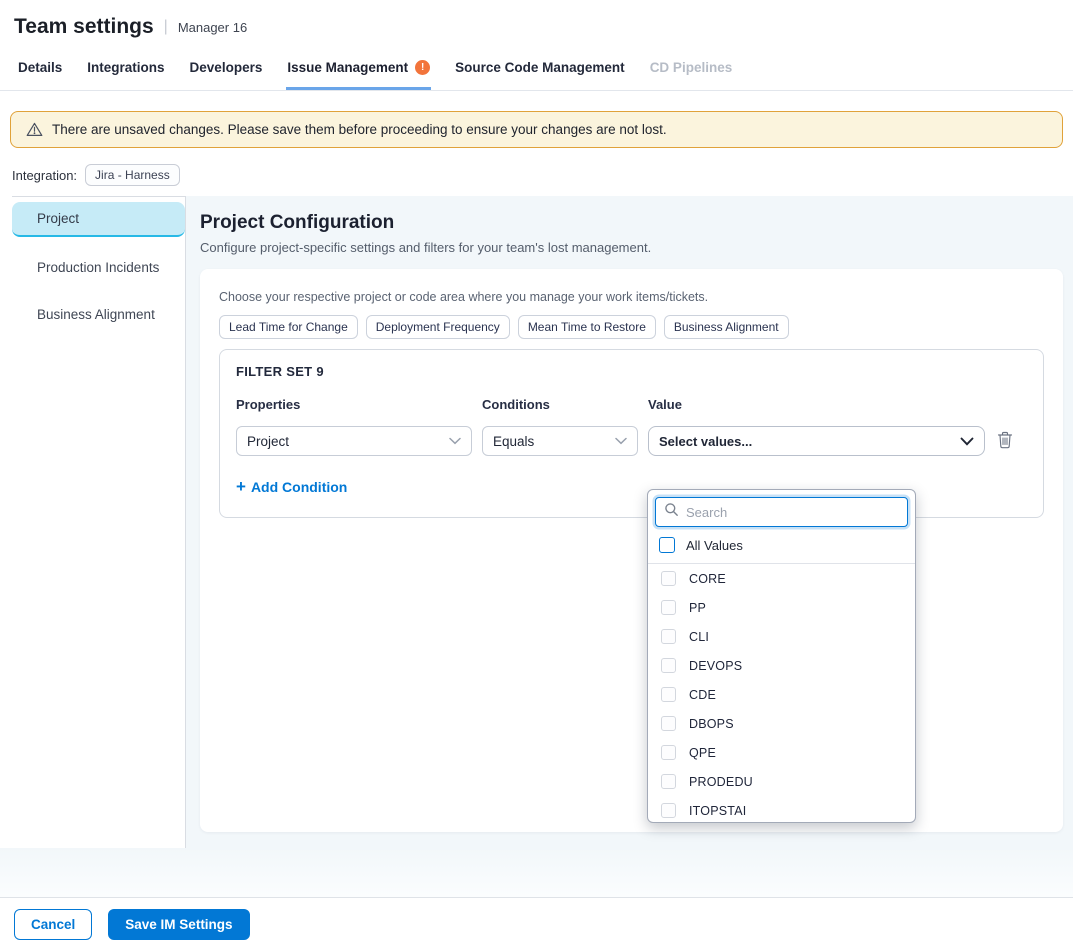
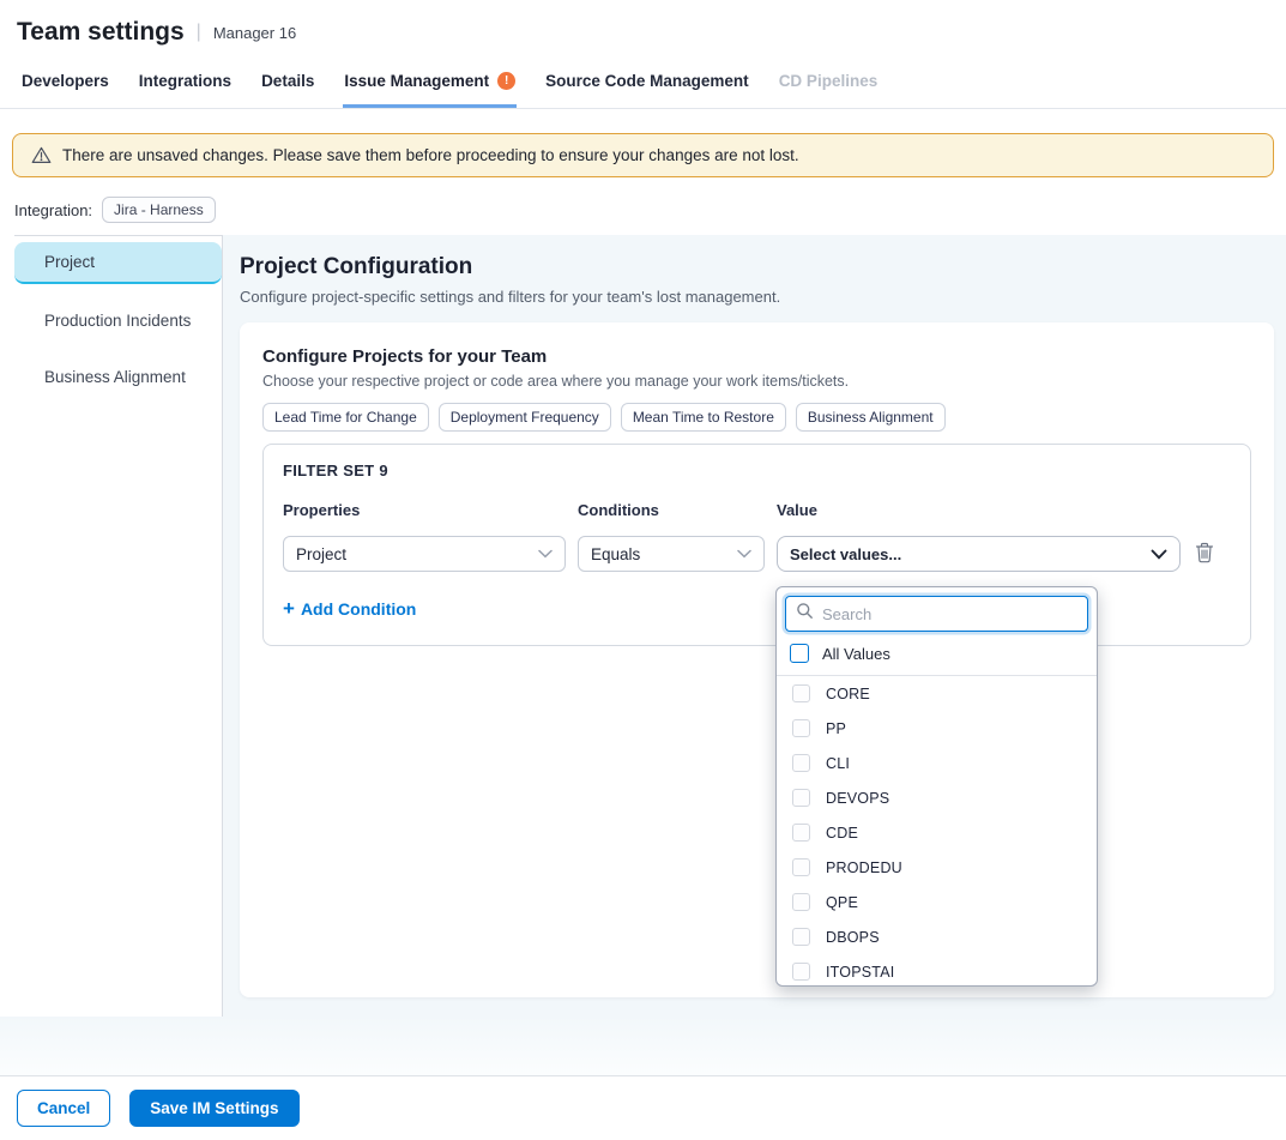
  Team settings
  |
  Manager 16
- Details
+ Developers
  Integrations
- Developers
+ Details
  Issue Management
  !
  Source Code Management
  CD Pipelines
  There are unsaved changes. Please save them before proceeding to ensure your changes are not lost.
  Integration:
  Jira - Harness
  Project
  Production Incidents
  Business Alignment
  Project Configuration
  Configure project-specific settings and filters for your team's lost management.
+ Configure Projects for your Team
  Choose your respective project or code area where you manage your work items/tickets.
  Lead Time for Change
  Deployment Frequency
  Mean Time to Restore
  Business Alignment
  FILTER SET 9
  Properties
  Conditions
  Value
  Project
  Equals
  Select values...
  +
  Add Condition
  Search
  All Values
  CORE
  PP
  CLI
  DEVOPS
  CDE
- DBOPS
+ PRODEDU
  QPE
- PRODEDU
+ DBOPS
  ITOPSTAI
  Cancel
  Save IM Settings
